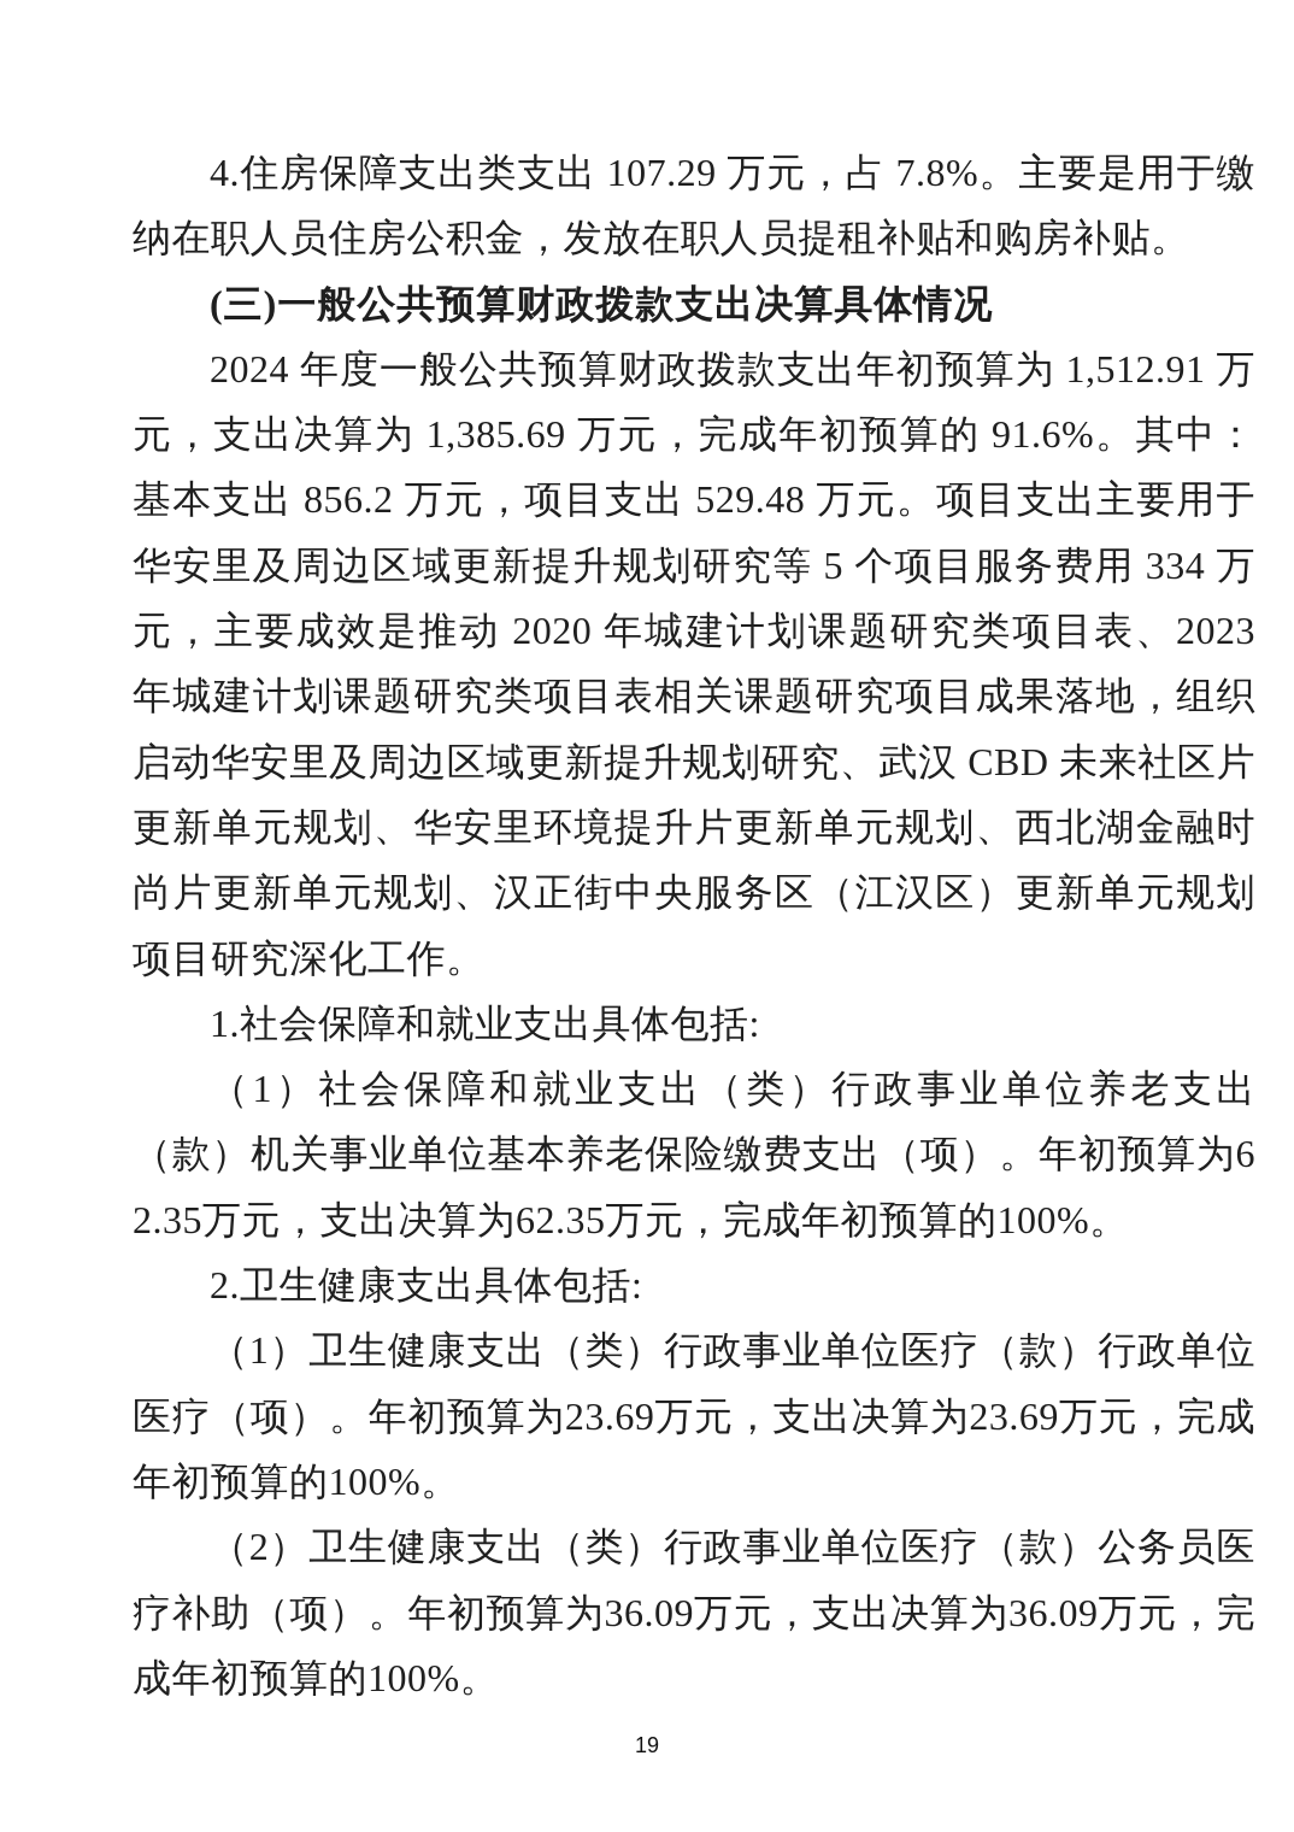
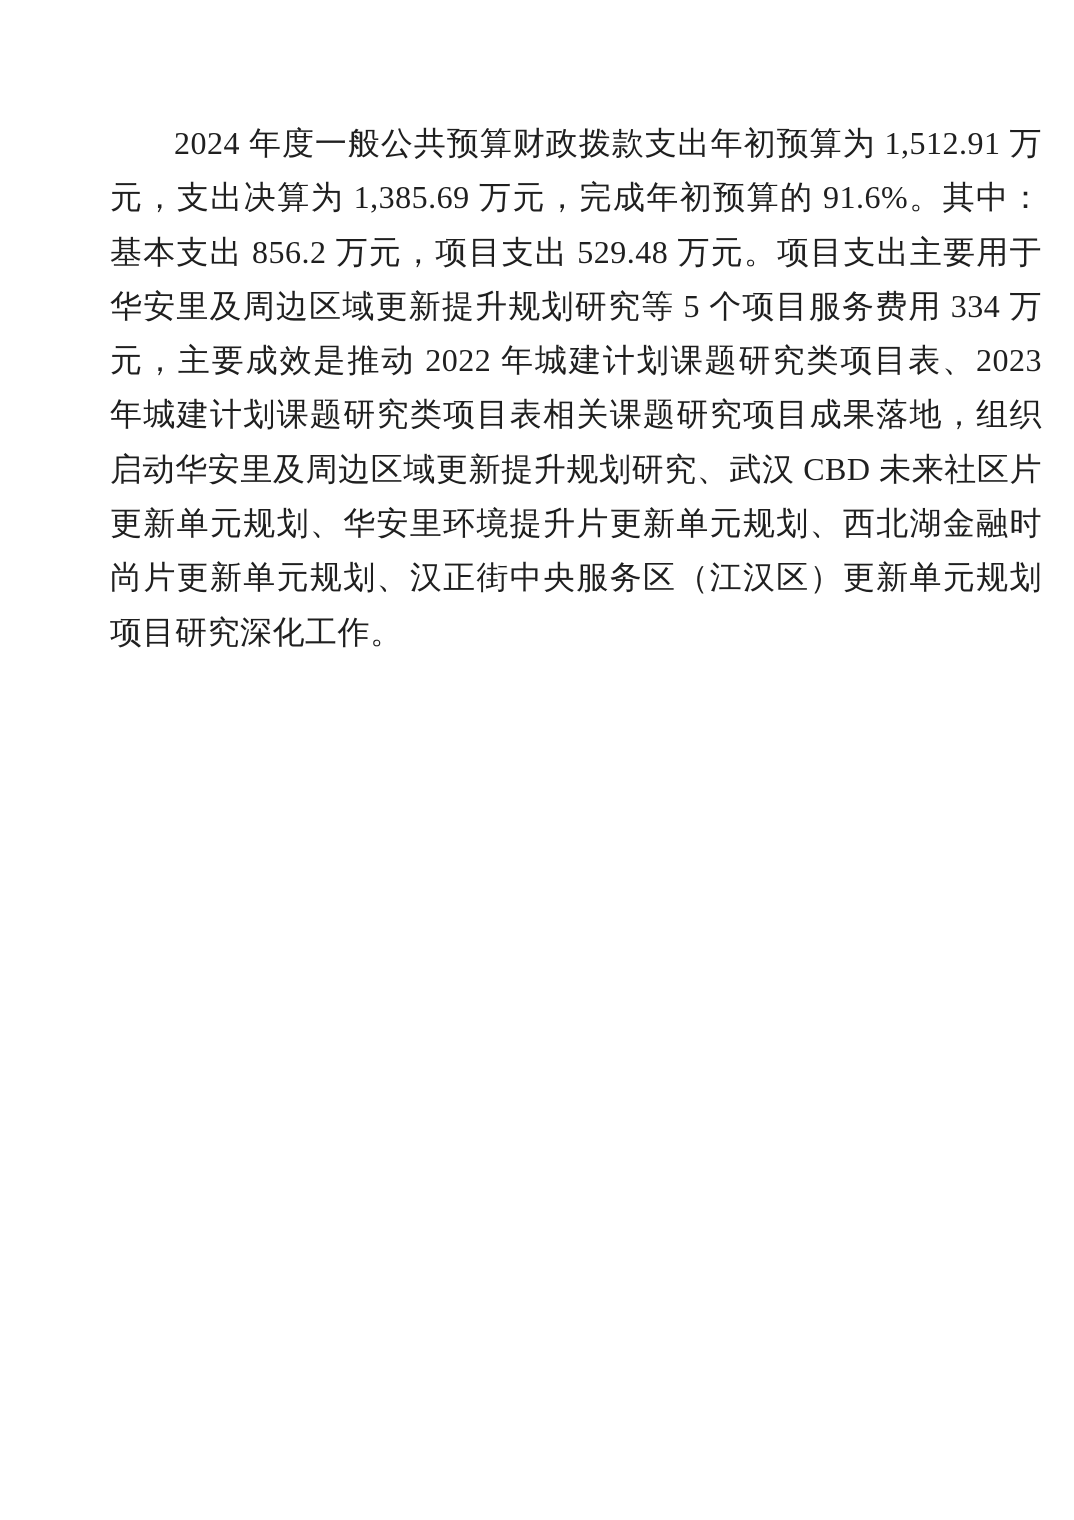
- 4.住房保障支出类支出 107.29 万元，占 7.8%。主要是用于缴纳在职人员住房公积金，发放在职人员提租补贴和购房补贴。
- (三)一般公共预算财政拨款支出决算具体情况
- 2024 年度一般公共预算财政拨款支出年初预算为 1,512.91 万元，支出决算为 1,385.69 万元，完成年初预算的 91.6%。其中：基本支出 856.2 万元，项目支出 529.48 万元。项目支出主要用于华安里及周边区域更新提升规划研究等 5 个项目服务费用 334 万元，主要成效是推动 2020 年城建计划课题研究类项目表、2023 年城建计划课题研究类项目表相关课题研究项目成果落地，组织启动华安里及周边区域更新提升规划研究、武汉 CBD 未来社区片更新单元规划、华安里环境提升片更新单元规划、西北湖金融时尚片更新单元规划、汉正街中央服务区（江汉区）更新单元规划项目研究深化工作。
+ 2024 年度一般公共预算财政拨款支出年初预算为 1,512.91 万元，支出决算为 1,385.69 万元，完成年初预算的 91.6%。其中：基本支出 856.2 万元，项目支出 529.48 万元。项目支出主要用于华安里及周边区域更新提升规划研究等 5 个项目服务费用 334 万元，主要成效是推动 2022 年城建计划课题研究类项目表、2023 年城建计划课题研究类项目表相关课题研究项目成果落地，组织启动华安里及周边区域更新提升规划研究、武汉 CBD 未来社区片更新单元规划、华安里环境提升片更新单元规划、西北湖金融时尚片更新单元规划、汉正街中央服务区（江汉区）更新单元规划项目研究深化工作。
- 1.社会保障和就业支出具体包括:
- （1）社会保障和就业支出（类）行政事业单位养老支出（款）机关事业单位基本养老保险缴费支出（项）。年初预算为62.35万元，支出决算为62.35万元，完成年初预算的100%。
- 2.卫生健康支出具体包括:
- （1）卫生健康支出（类）行政事业单位医疗（款）行政单位医疗（项）。年初预算为23.69万元，支出决算为23.69万元，完成年初预算的100%。
- （2）卫生健康支出（类）行政事业单位医疗（款）公务员医疗补助（项）。年初预算为36.09万元，支出决算为36.09万元，完成年初预算的100%。
- 19
